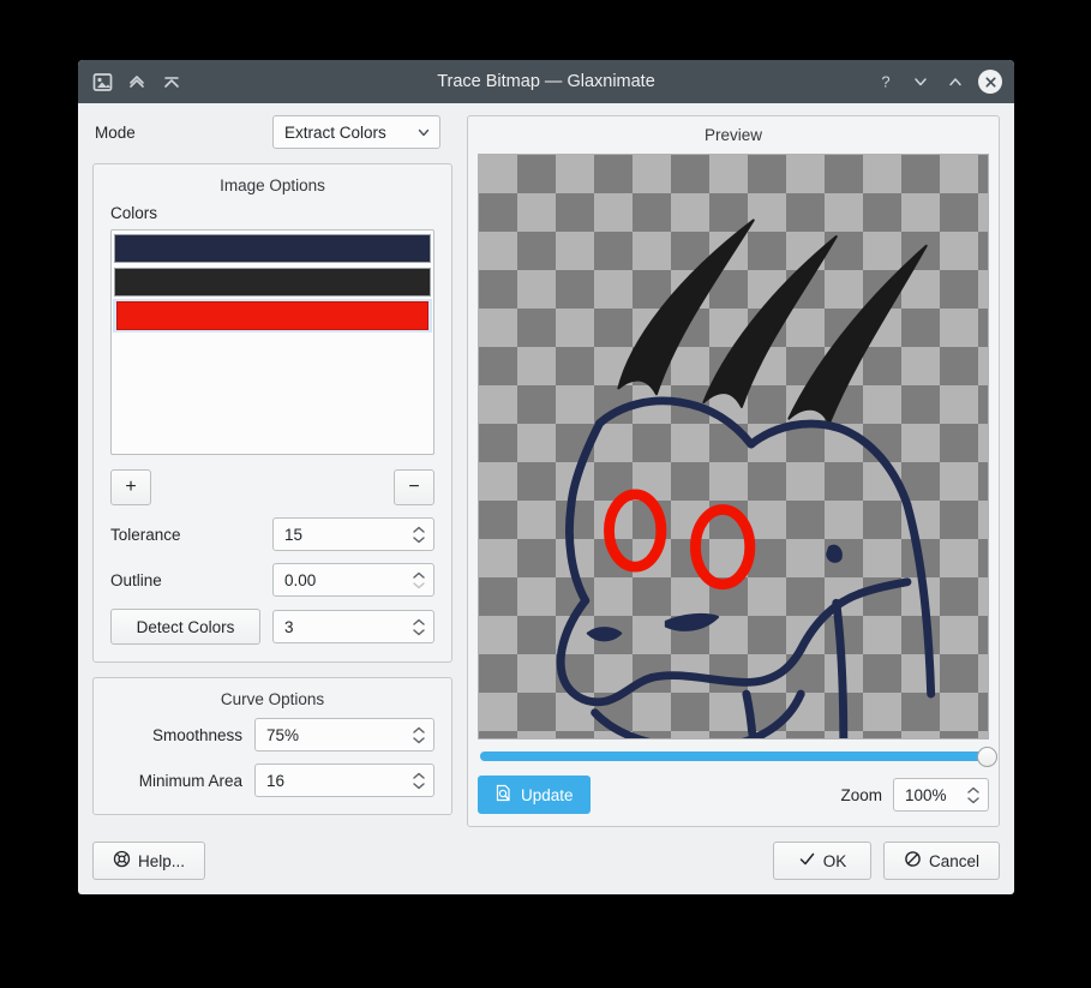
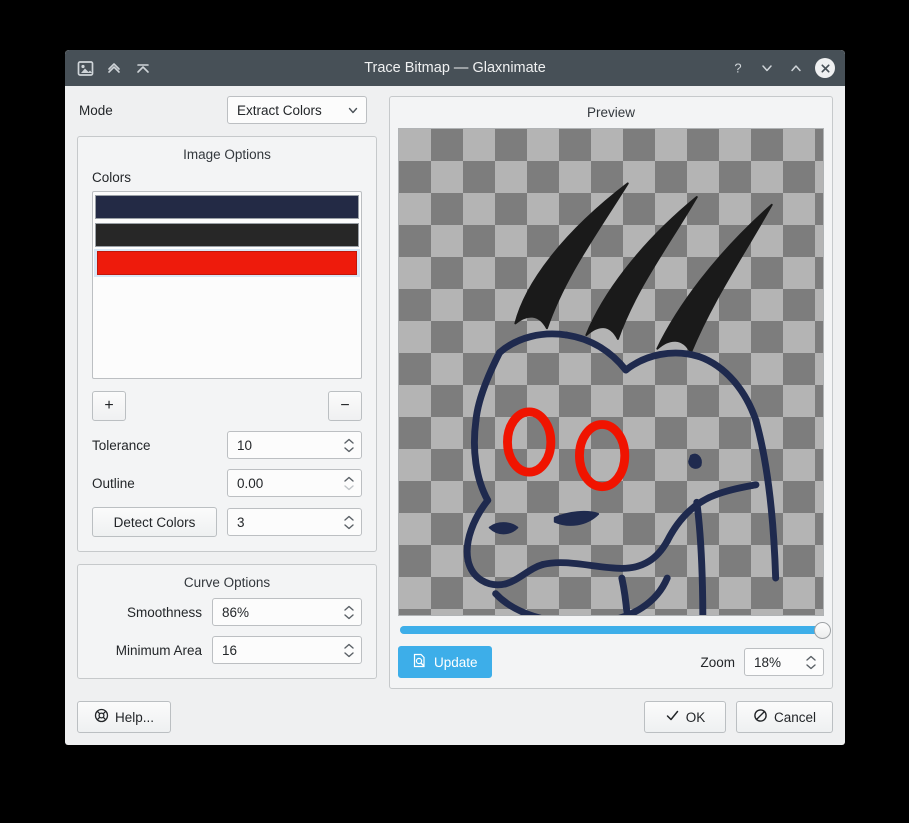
  Trace Bitmap — Glaxnimate
  ?
  Mode
  Extract Colors
  Image Options
  Colors
  +
  −
  Tolerance
- 15
+ 10
  Outline
  0.00
  Detect Colors
  3
  Curve Options
  Smoothness
- 75%
+ 86%
  Minimum Area
  16
  Preview
  Update
  Zoom
- 100%
+ 18%
  Help...
  OK
  Cancel
